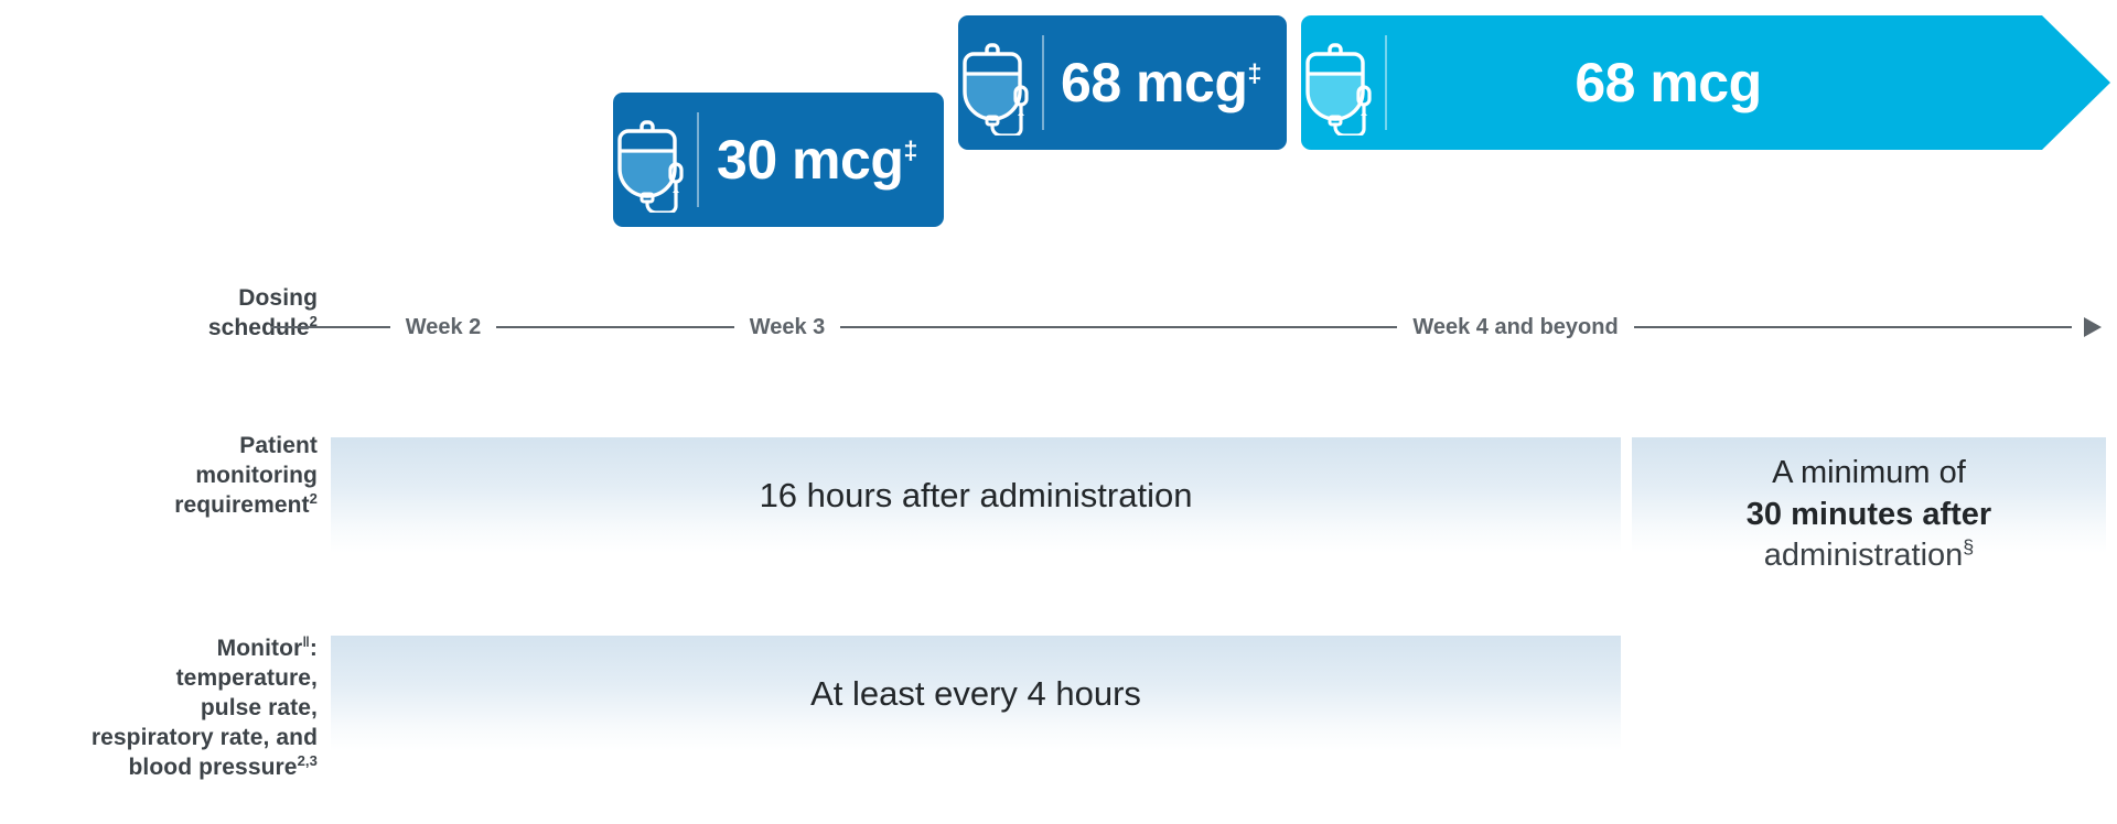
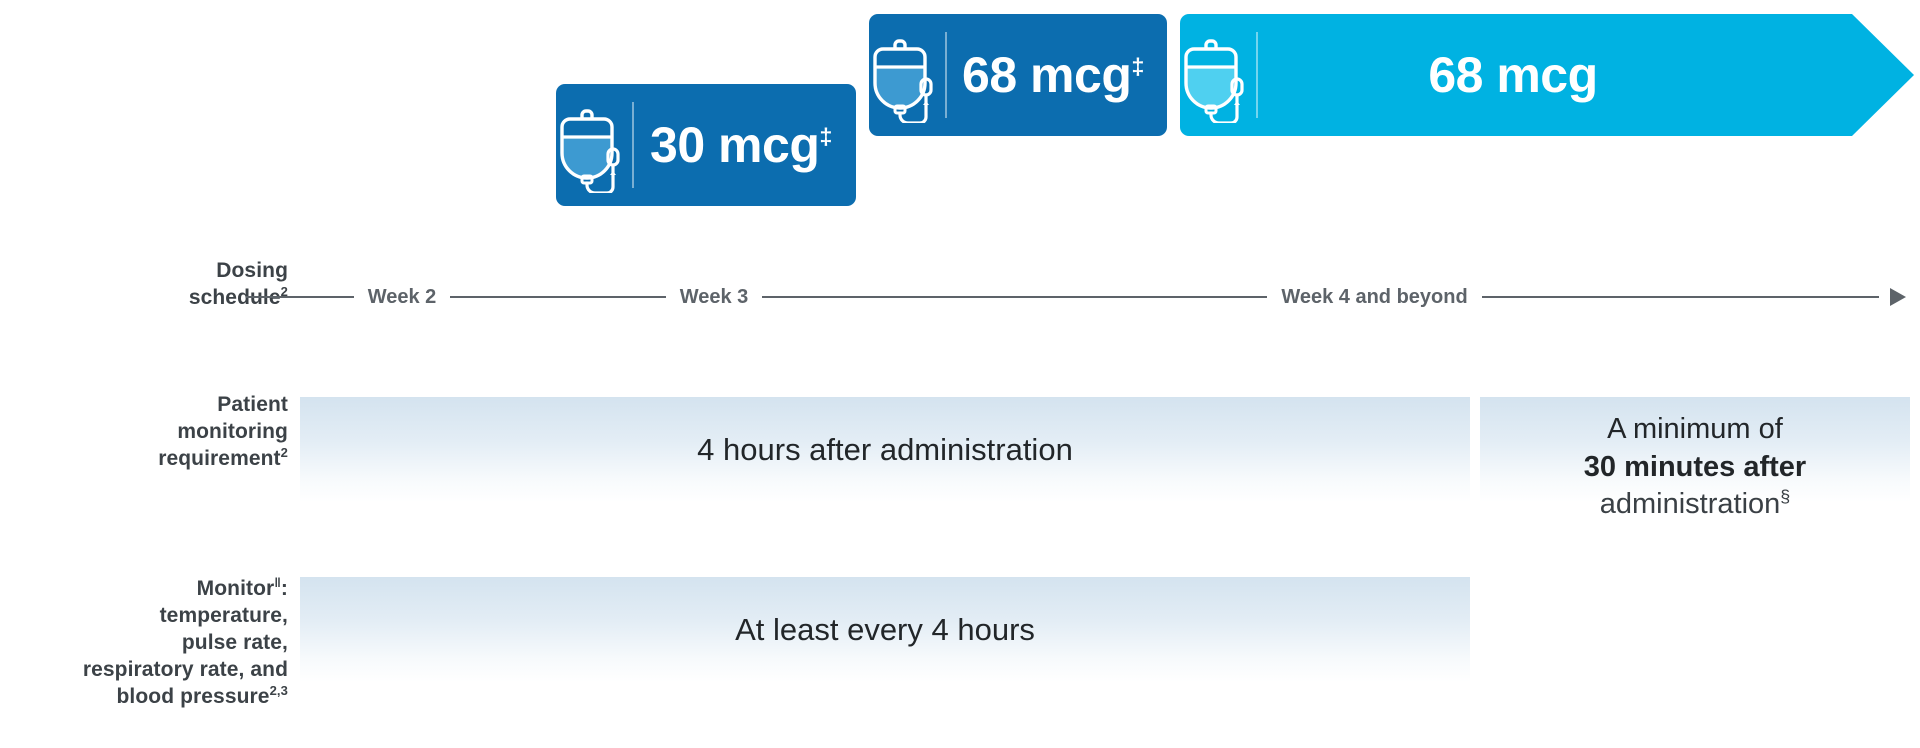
  Dosing
  Patient
  monitoring
  requirement2
  Monitor‖:
  temperature,
  pulse rate,
  respiratory rate, and
  blood pressure2,3
  30 mcg‡
  68 mcg‡
  68 mcg
  Week 2
  Week 3
  Week 4 and beyond
- 16 hours after administration
+ 4 hours after administration
  A minimum of
  30 minutes after
  administration§
  At least every 4 hours
